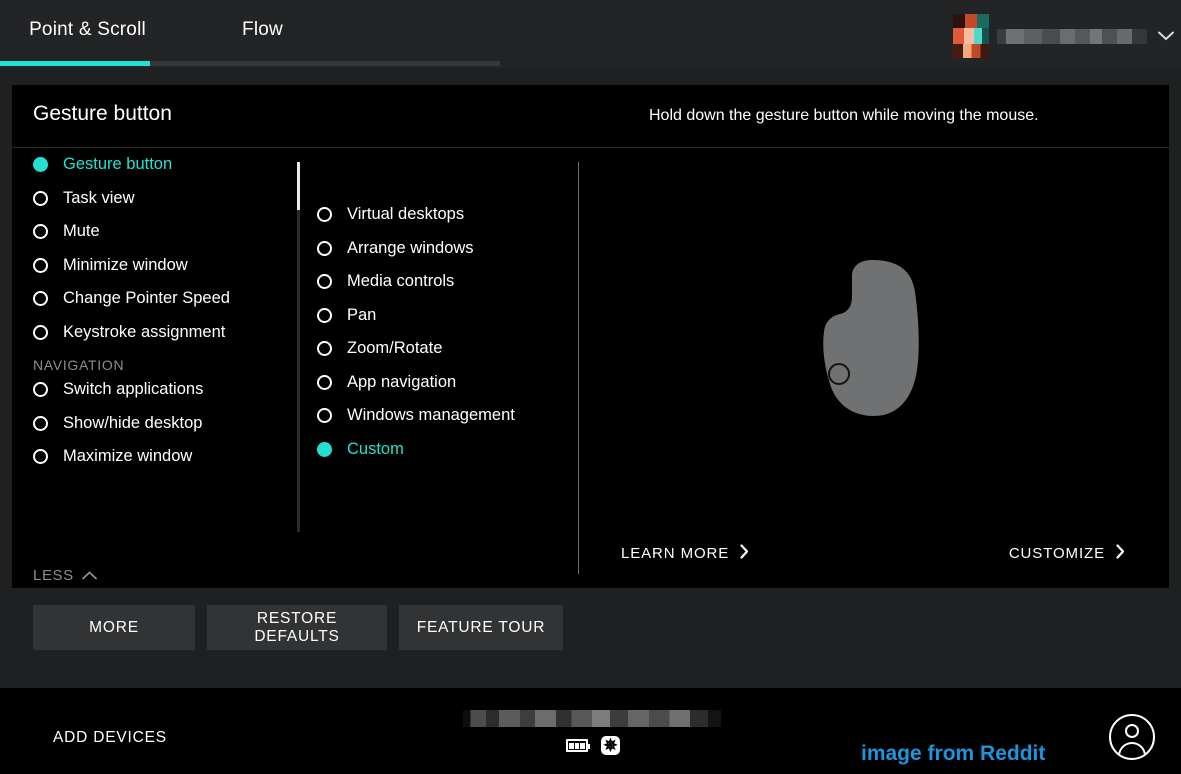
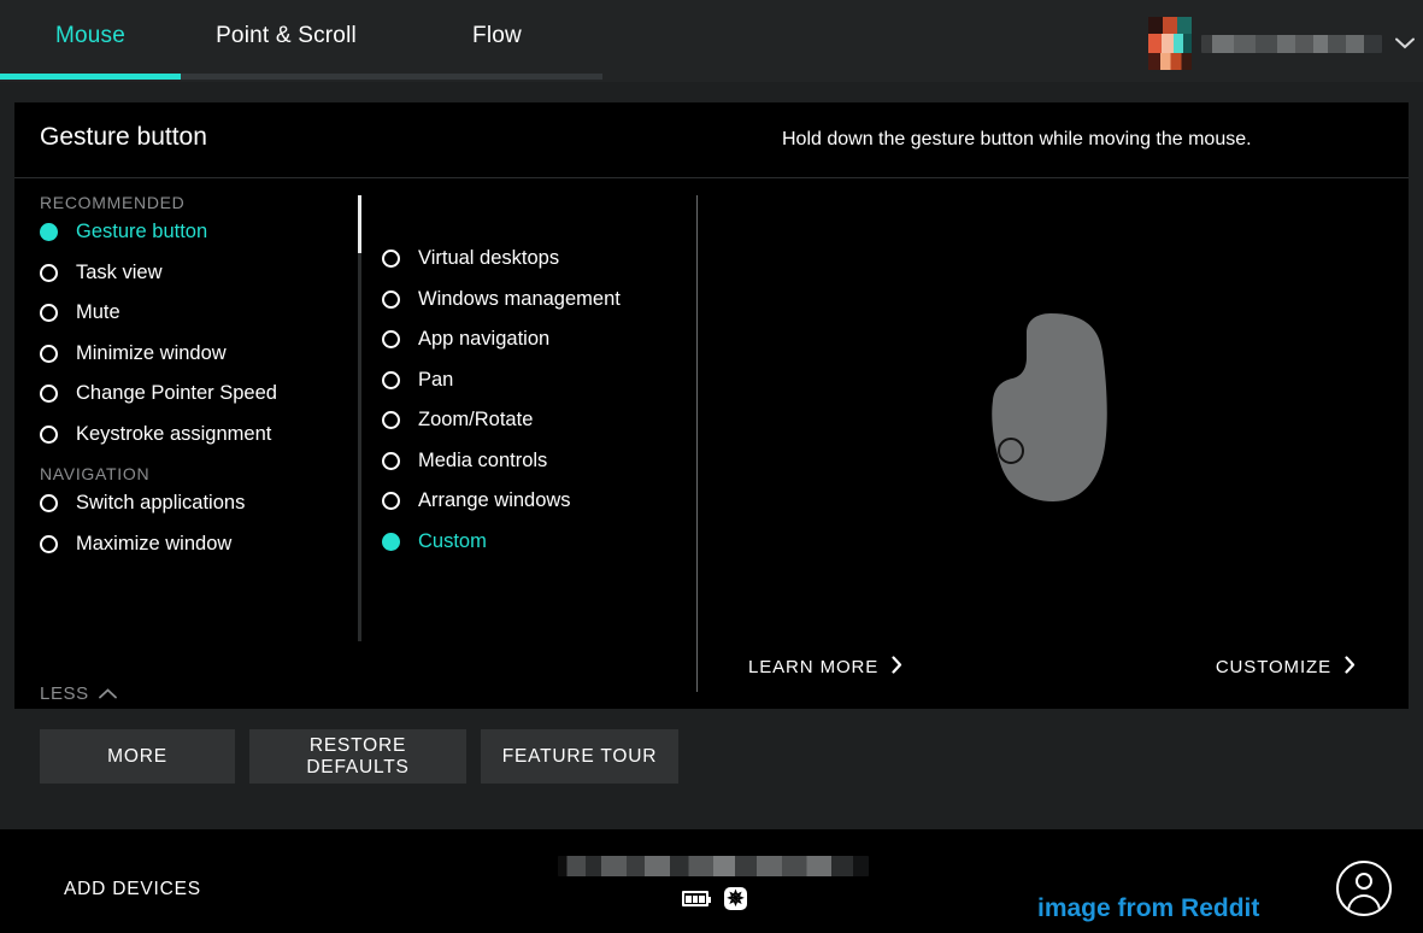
+ Mouse
  Point & Scroll
  Flow
  Gesture button
  Hold down the gesture button while moving the mouse.
+ RECOMMENDED
  Gesture button
  Task view
  Mute
  Minimize window
  Change Pointer Speed
  Keystroke assignment
  NAVIGATION
  Switch applications
- Show/hide desktop
  Maximize window
  LESS
  Virtual desktops
- Arrange windows
+ Windows management
- Media controls
+ App navigation
  Pan
  Zoom/Rotate
- App navigation
+ Media controls
- Windows management
+ Arrange windows
  Custom
  LEARN MORE
  CUSTOMIZE
  MORE
  RESTORE DEFAULTS
  FEATURE TOUR
  ADD DEVICES
  ✵
  image from Reddit
